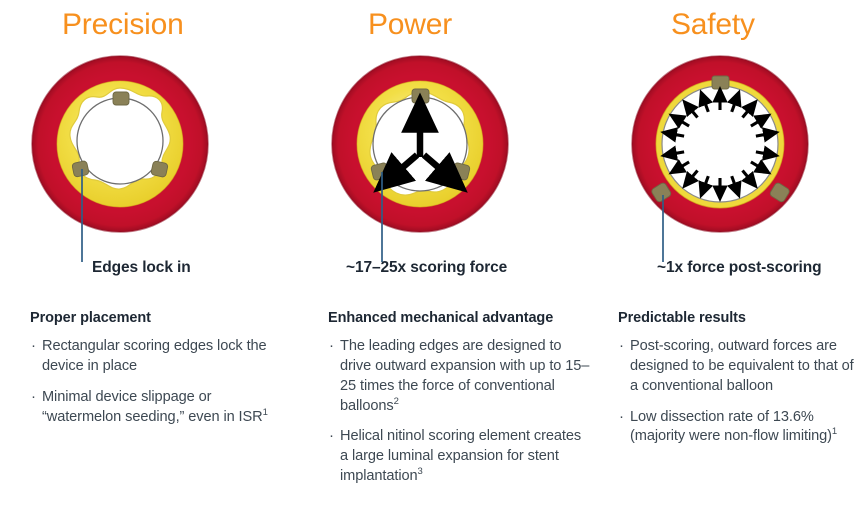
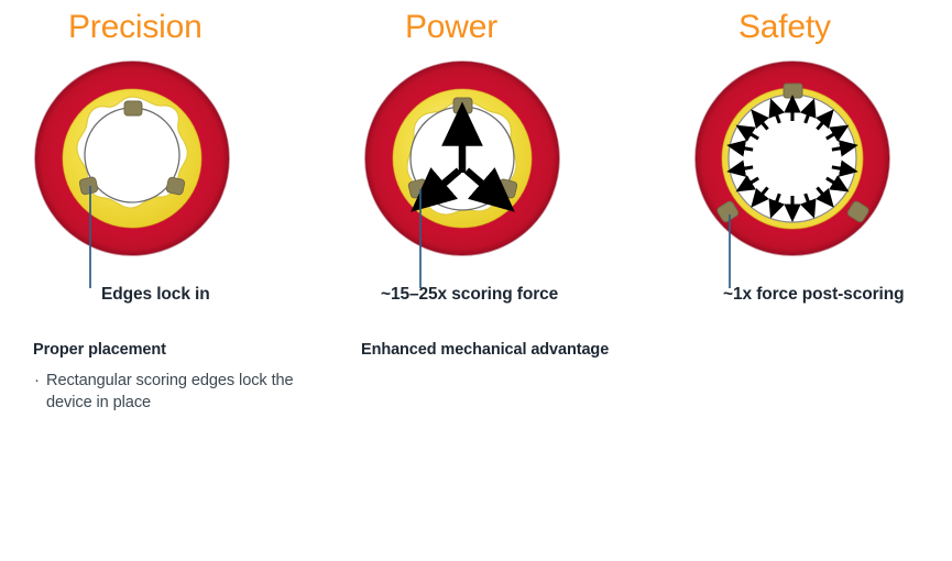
  Precision
  Edges lock in
  Proper placement
  Rectangular scoring edges lock the device in place
- Minimal device slippage or “watermelon seeding,” even in ISR1
  Power
- ~17–25x scoring force
+ ~15–25x scoring force
  Enhanced mechanical advantage
- The leading edges are designed to drive outward expansion with up to 15–25 times the force of conventional balloons2
- Helical nitinol scoring element creates a large luminal expansion for stent implantation3
  Safety
  ~1x force post-scoring
- Predictable results
- Post-scoring, outward forces are designed to be equivalent to that of a conventional balloon
- Low dissection rate of 13.6% (majority were non-flow limiting)1
